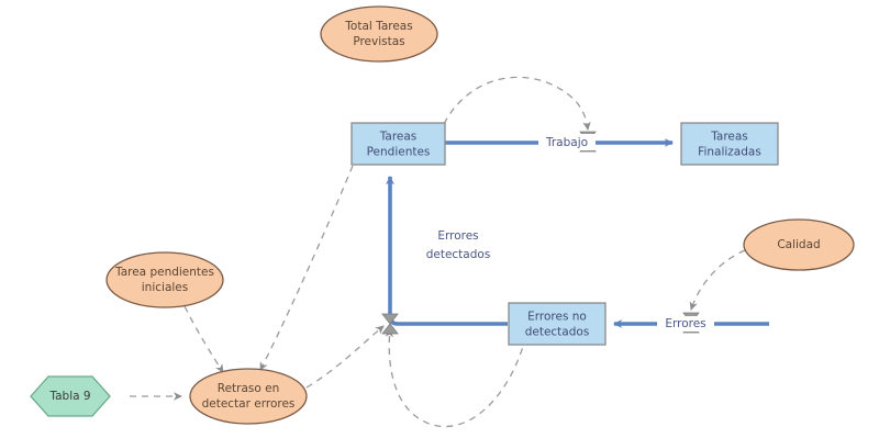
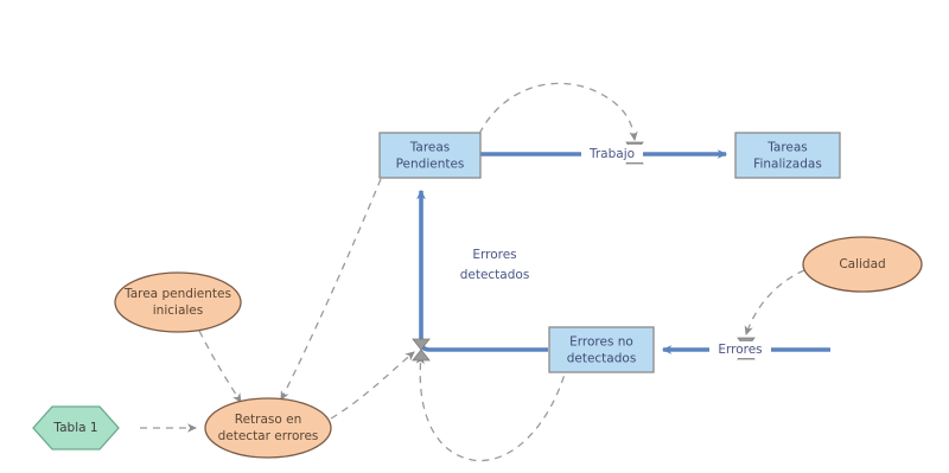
  Tareas
  Pendientes
  Tareas
  Finalizadas
  Errores no
  detectados
- Total Tareas
- Previstas
  Tarea pendientes
  iniciales
  Calidad
  Retraso en
  detectar errores
- Tabla 9
+ Tabla 1
  Trabajo
  Errores
  detectados
  Errores
